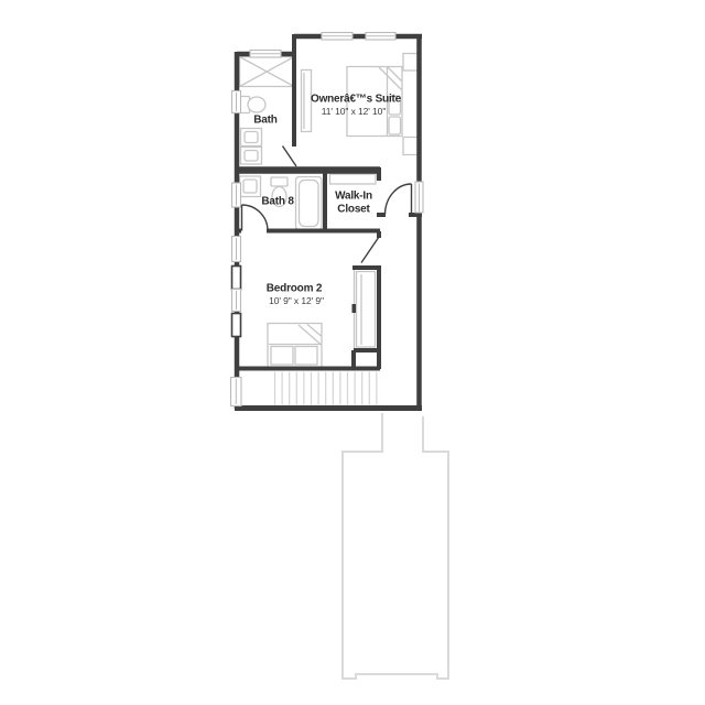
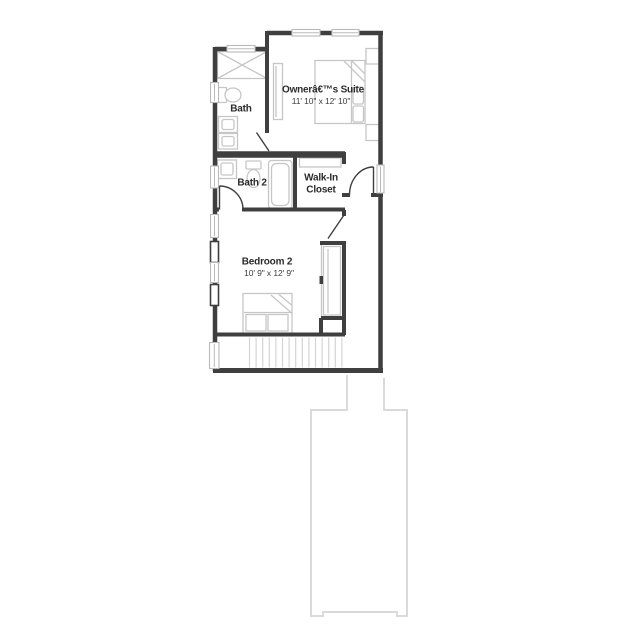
  Ownerâ€™s Suite
  11' 10" x 12' 10"
  Bath
- Bath 8
+ Bath 2
  Walk-In
  Closet
  Bedroom 2
  10' 9" x 12' 9"
